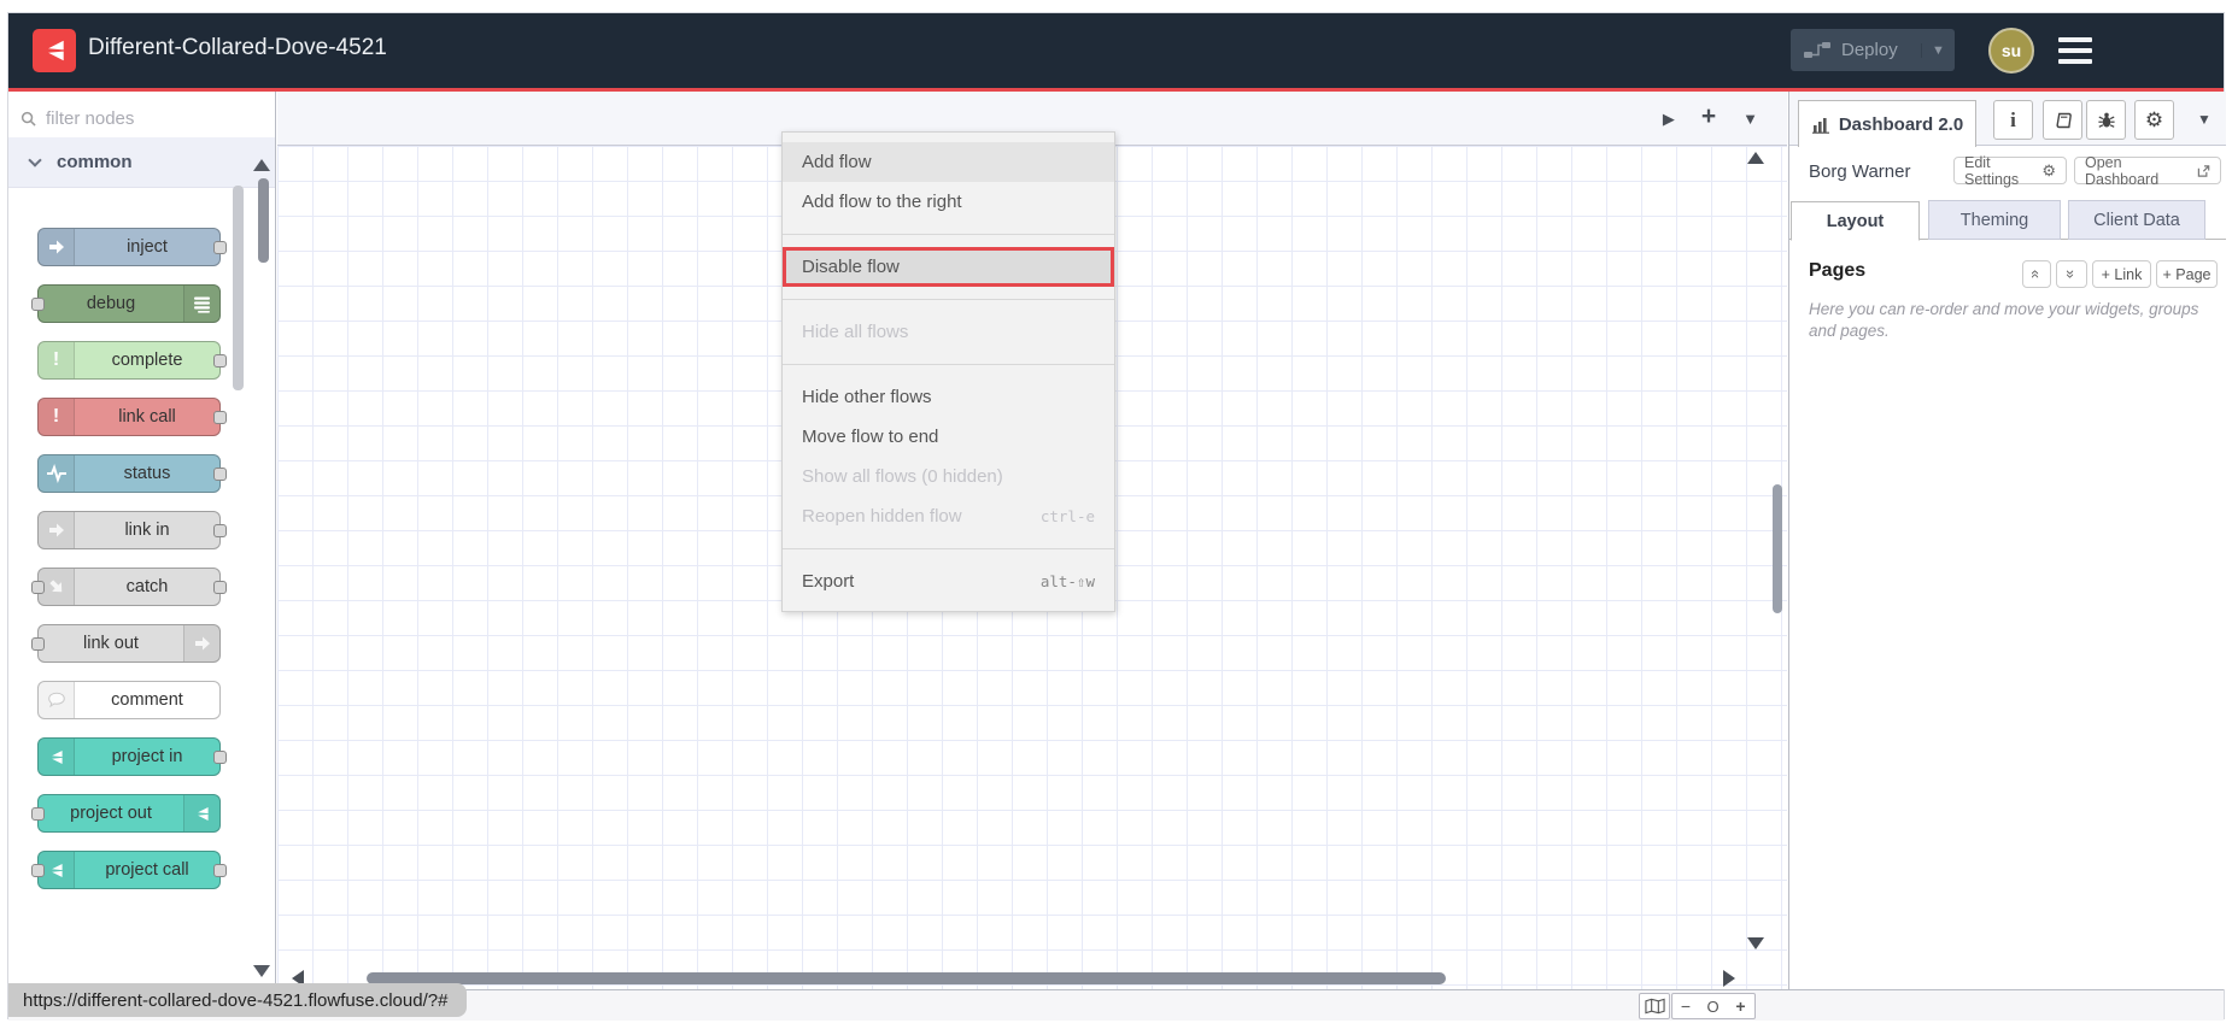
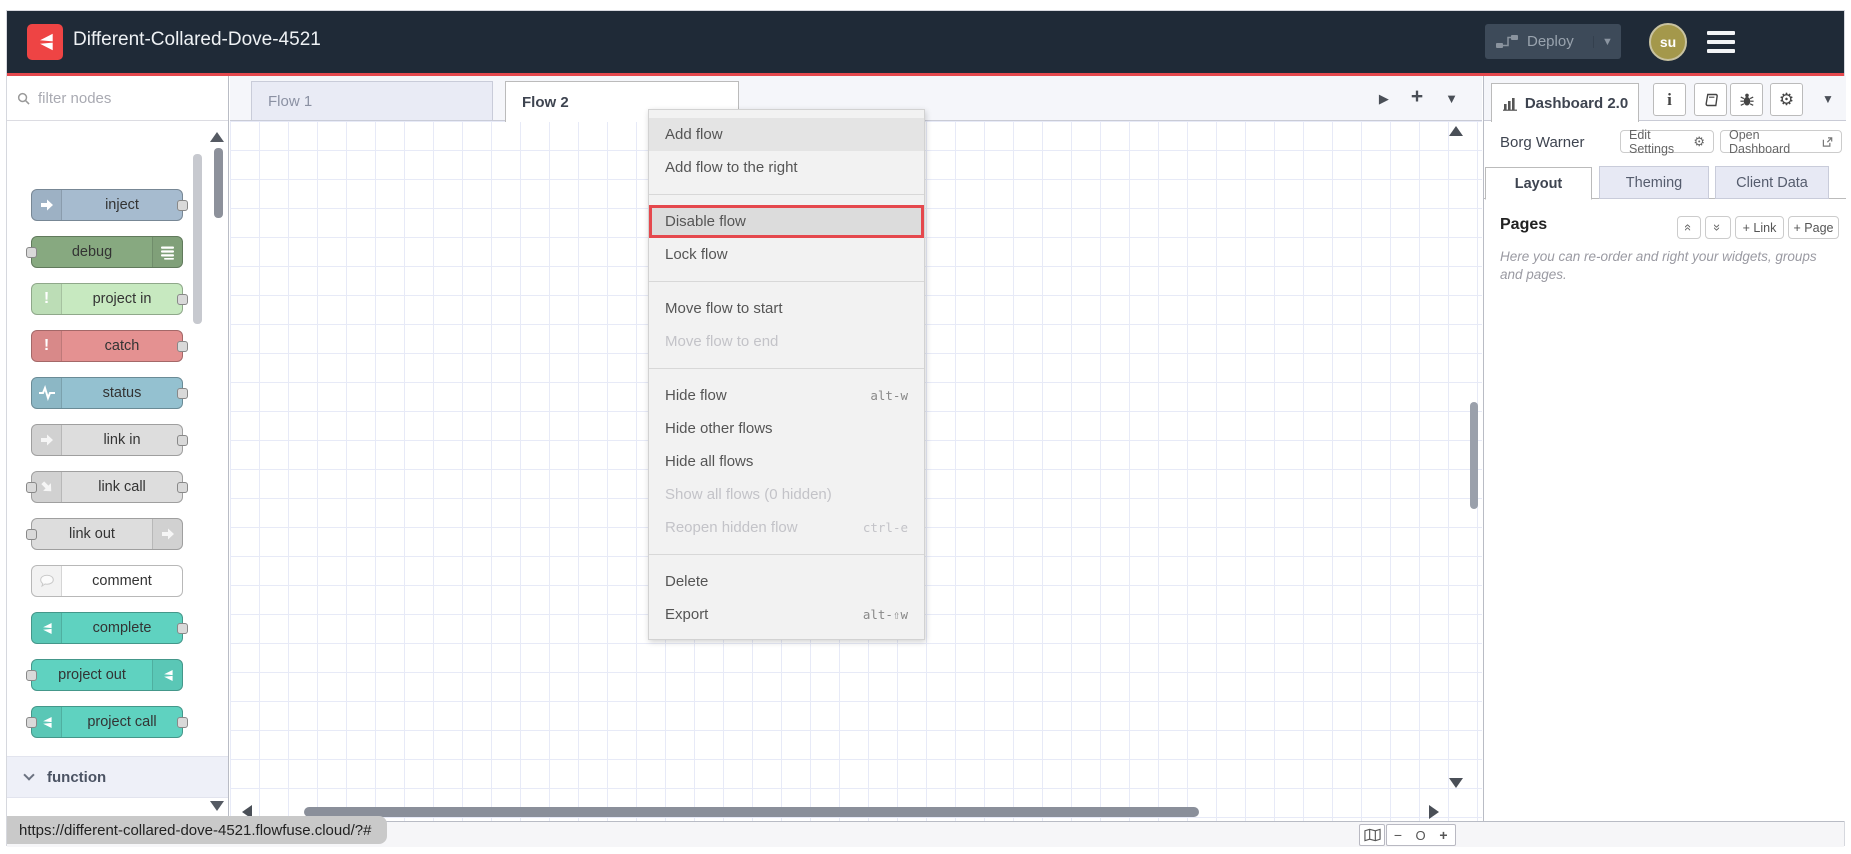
  Different-Collared-Dove-4521
  Deploy
  ▼
  su
  filter nodes
- common
  inject
  debug
  !
- complete
+ project in
  !
- link call
+ catch
  status
  link in
- catch
+ link call
  link out
  comment
- project in
+ complete
  project out
  project call
+ function
+ Flow 1
+ Flow 2
  ▶
  +
  ▼
  Add flow
  Add flow to the right
  Disable flow
+ Lock flow
+ Move flow to start
- Hide all flows
+ Move flow to end
+ Hide flow
+ alt-w
  Hide other flows
- Move flow to end
+ Hide all flows
  Show all flows (0 hidden)
  Reopen hidden flow
  ctrl-e
+ Delete
  Export
  alt-⇧w
  Dashboard 2.0
  i
  ⚙
  ▼
  Borg Warner
  Edit Settings
  ⚙
  Open Dashboard
  Layout
  Theming
  Client Data
  Pages
  + Link
  + Page
- Here you can re-order and move your widgets, groups and pages.
+ Here you can re-order and right your widgets, groups and pages.
  −
  O
  +
  https://different-collared-dove-4521.flowfuse.cloud/?#
